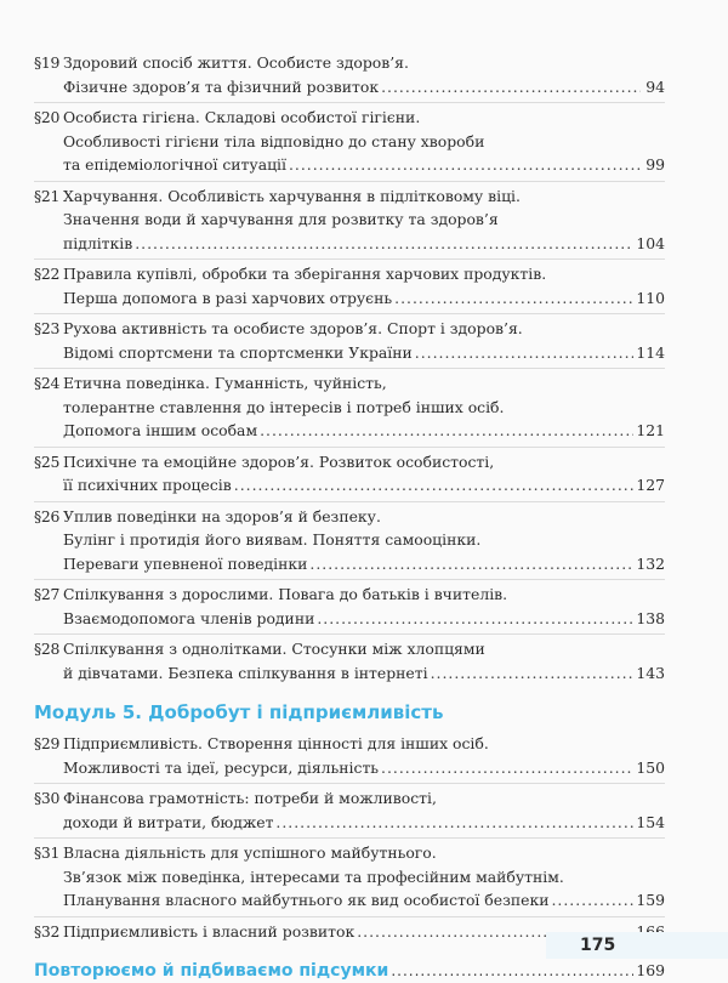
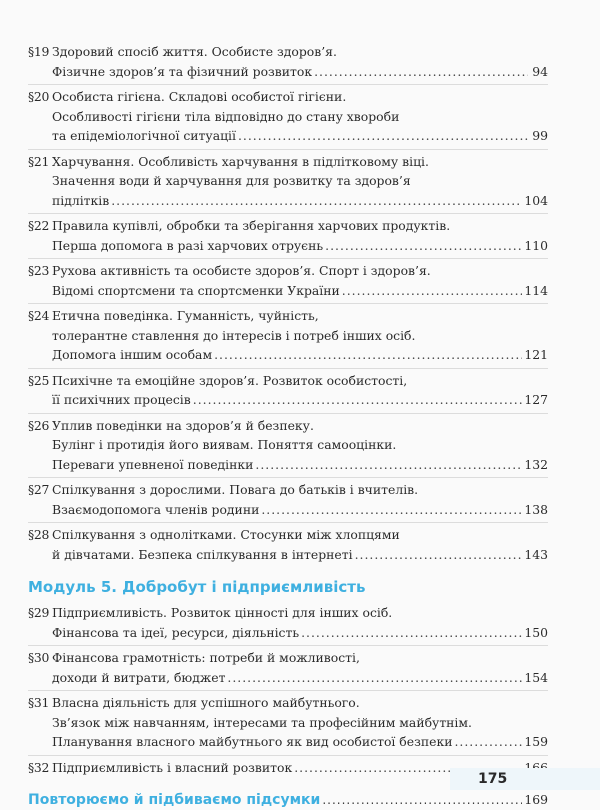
  §19
  Здоровий спосіб життя. Особисте здоров’я.
  Фізичне здоров’я та фізичний розвиток
  94
  §20
  Особиста гігієна. Складові особистої гігієни.
  Особливості гігієни тіла відповідно до стану хвороби
  та епідеміологічної ситуації
  99
  §21
  Харчування. Особливість харчування в підлітковому віці.
  Значення води й харчування для розвитку та здоров’я
  підлітків
  104
  §22
  Правила купівлі, обробки та зберігання харчових продуктів.
  Перша допомога в разі харчових отруєнь
  110
  §23
  Рухова активність та особисте здоров’я. Спорт і здоров’я.
  Відомі спортсмени та спортсменки України
  114
  §24
  Етична поведінка. Гуманність, чуйність,
  толерантне ставлення до інтересів і потреб інших осіб.
  Допомога іншим особам
  121
  §25
  Психічне та емоційне здоров’я. Розвиток особистості,
  її психічних процесів
  127
  §26
  Уплив поведінки на здоров’я й безпеку.
  Булінг і протидія його виявам. Поняття самооцінки.
  Переваги упевненої поведінки
  132
  §27
  Спілкування з дорослими. Повага до батьків і вчителів.
  Взаємодопомога членів родини
  138
  §28
  Спілкування з однолітками. Стосунки між хлопцями
  й дівчатами. Безпека спілкування в інтернеті
  143
  Модуль 5. Добробут і підприємливість
  §29
- Підприємливість. Створення цінності для інших осіб.
+ Підприємливість. Розвиток цінності для інших осіб.
- Можливості та ідеї, ресурси, діяльність
+ Фінансова та ідеї, ресурси, діяльність
  150
  §30
  Фінансова грамотність: потреби й можливості,
  доходи й витрати, бюджет
  154
  §31
  Власна діяльність для успішного майбутнього.
- Зв’язок між поведінка, інтересами та професійним майбутнім.
+ Зв’язок між навчанням, інтересами та професійним майбутнім.
  Планування власного майбутнього як вид особистої безпеки
  159
  §32
  Підприємливість і власний розвиток
  166
  Повторюємо й підбиваємо підсумки
  169
  175
